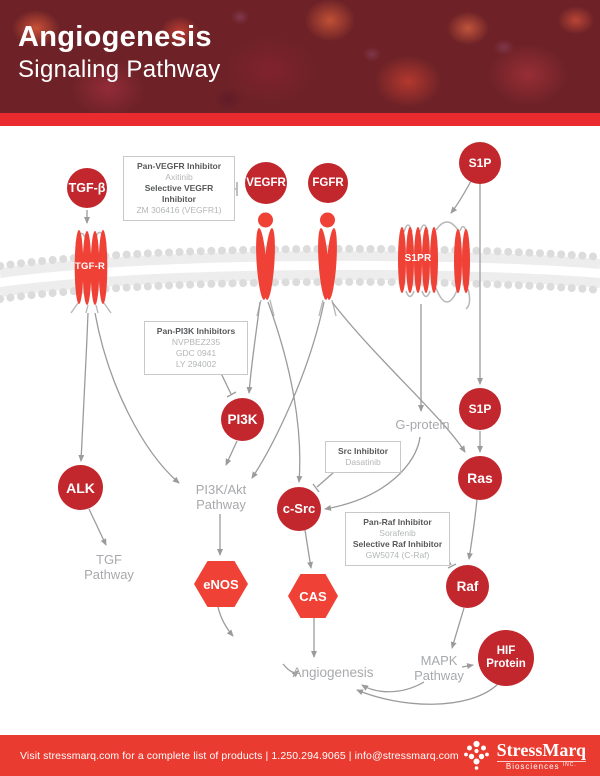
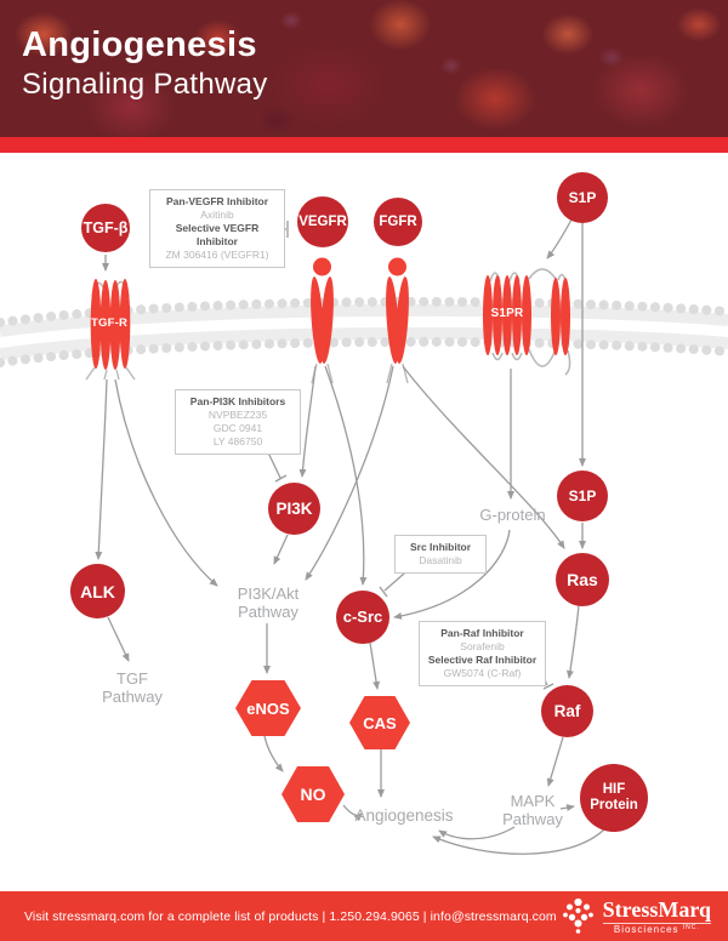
  Angiogenesis
  Signaling Pathway
  TGF-β
  VEGFR
  FGFR
  S1P
  PI3K
  S1P
  ALK
  Ras
  c-Src
  Raf
  HIF
  Protein
  eNOS
  CAS
+ NO
  TGF-R
  S1PR
  Pan-VEGFR Inhibitor
  Axitinib
  Selective VEGFR
  Inhibitor
  ZM 306416 (VEGFR1)
  Pan-PI3K Inhibitors
  NVPBEZ235
  GDC 0941
- LY 294002
+ LY 486750
  Src Inhibitor
  Dasatinib
  Pan-Raf Inhibitor
  Sorafenib
  Selective Raf Inhibitor
  GW5074 (C-Raf)
  G-protein
  PI3K/Akt
  Pathway
  TGF
  Pathway
  Angiogenesis
  MAPK
  Pathway
  Visit stressmarq.com for a complete list of products | 1.250.294.9065 | info@stressmarq.com
  StressMarq
  Biosciences
